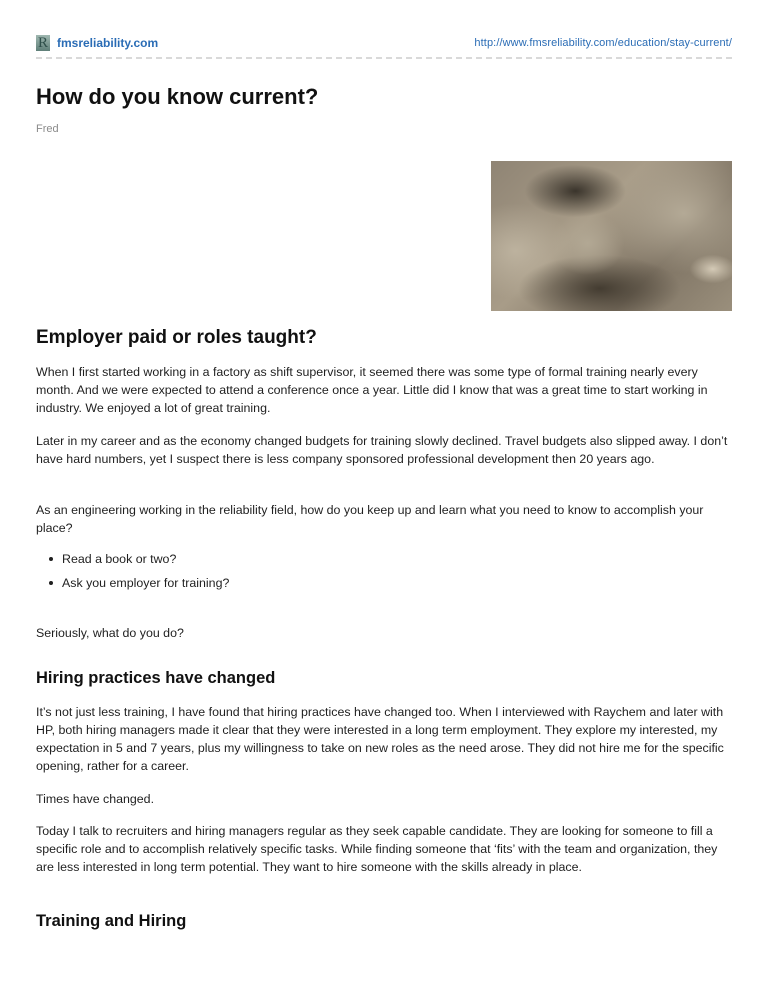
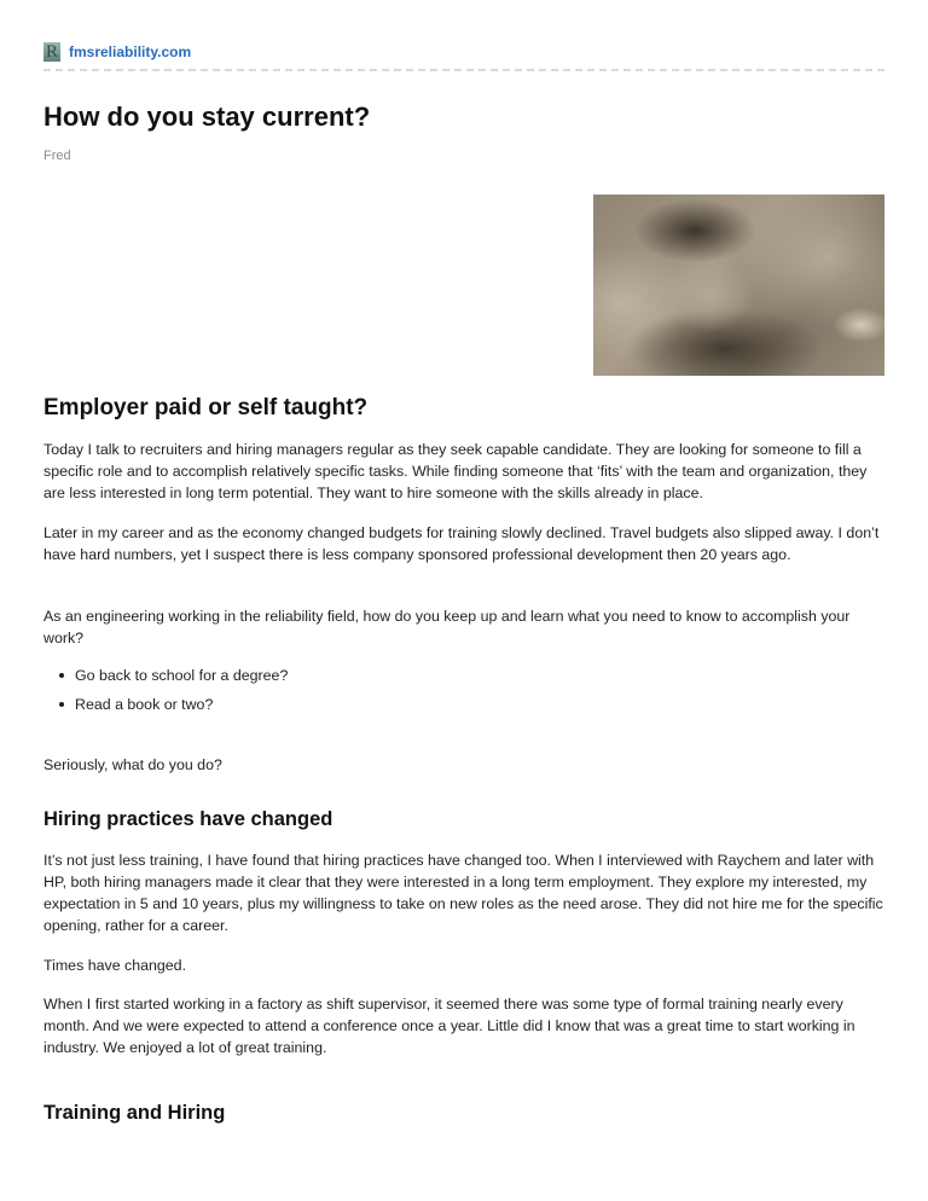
  R
  fmsreliability.com
- http://www.fmsreliability.com/education/stay-current/
- How do you know current?
+ How do you stay current?
  Fred
- Employer paid or roles taught?
+ Employer paid or self taught?
- When I first started working in a factory as shift supervisor, it seemed there was some type of formal training nearly every month. And we were expected to attend a conference once a year. Little did I know that was a great time to start working in industry. We enjoyed a lot of great training.
+ Today I talk to recruiters and hiring managers regular as they seek capable candidate. They are looking for someone to fill a specific role and to accomplish relatively specific tasks. While finding someone that ‘fits’ with the team and organization, they are less interested in long term potential. They want to hire someone with the skills already in place.
  Later in my career and as the economy changed budgets for training slowly declined. Travel budgets also slipped away. I don’t have hard numbers, yet I suspect there is less company sponsored professional development then 20 years ago.
- As an engineering working in the reliability field, how do you keep up and learn what you need to know to accomplish your place?
+ As an engineering working in the reliability field, how do you keep up and learn what you need to know to accomplish your work?
+ Go back to school for a degree?
  Read a book or two?
- Ask you employer for training?
  Seriously, what do you do?
  Hiring practices have changed
- It’s not just less training, I have found that hiring practices have changed too. When I interviewed with Raychem and later with HP, both hiring managers made it clear that they were interested in a long term employment. They explore my interested, my expectation in 5 and 7 years, plus my willingness to take on new roles as the need arose. They did not hire me for the specific opening, rather for a career.
+ It’s not just less training, I have found that hiring practices have changed too. When I interviewed with Raychem and later with HP, both hiring managers made it clear that they were interested in a long term employment. They explore my interested, my expectation in 5 and 10 years, plus my willingness to take on new roles as the need arose. They did not hire me for the specific opening, rather for a career.
  Times have changed.
- Today I talk to recruiters and hiring managers regular as they seek capable candidate. They are looking for someone to fill a specific role and to accomplish relatively specific tasks. While finding someone that ‘fits’ with the team and organization, they are less interested in long term potential. They want to hire someone with the skills already in place.
+ When I first started working in a factory as shift supervisor, it seemed there was some type of formal training nearly every month. And we were expected to attend a conference once a year. Little did I know that was a great time to start working in industry. We enjoyed a lot of great training.
  Training and Hiring
